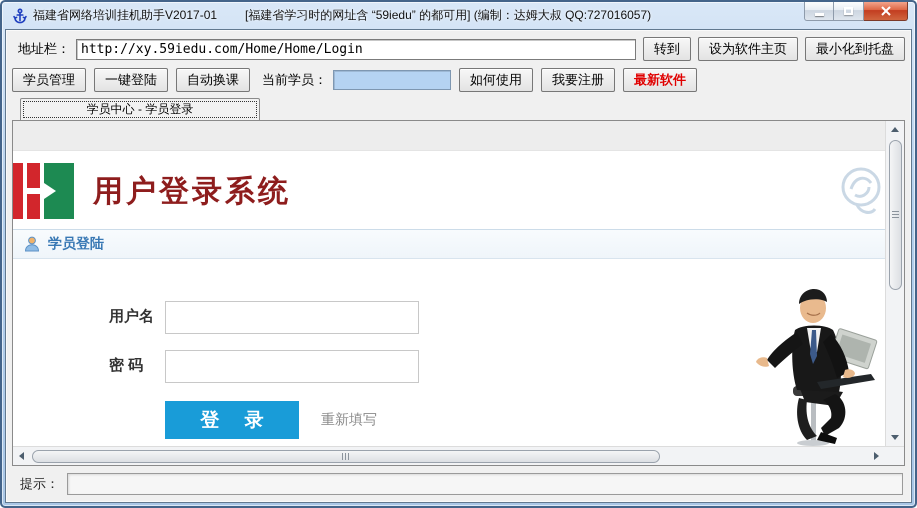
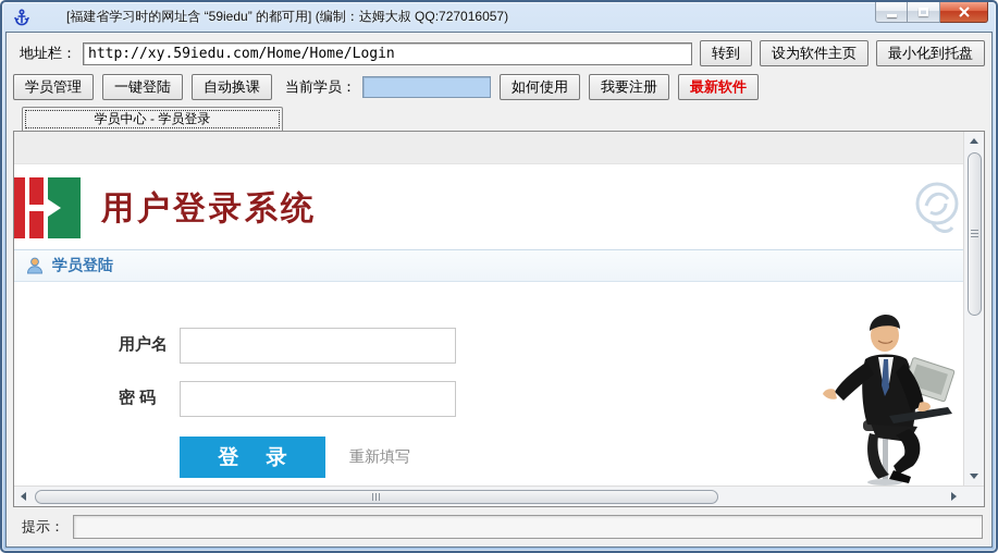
- 福建省网络培训挂机助手V2017-01
  [福建省学习时的网址含 “59iedu” 的都可用] (编制：达姆大叔 QQ:727016057)
  地址栏：
  http://xy.59iedu.com/Home/Home/Login
  转到
  设为软件主页
  最小化到托盘
  学员管理
  一键登陆
  自动换课
  当前学员：
  如何使用
  我要注册
  最新软件
  学员中心 - 学员登录
  用户登录系统
  学员登陆
  用户名
  密 码
  登 录
  重新填写
  提示：
